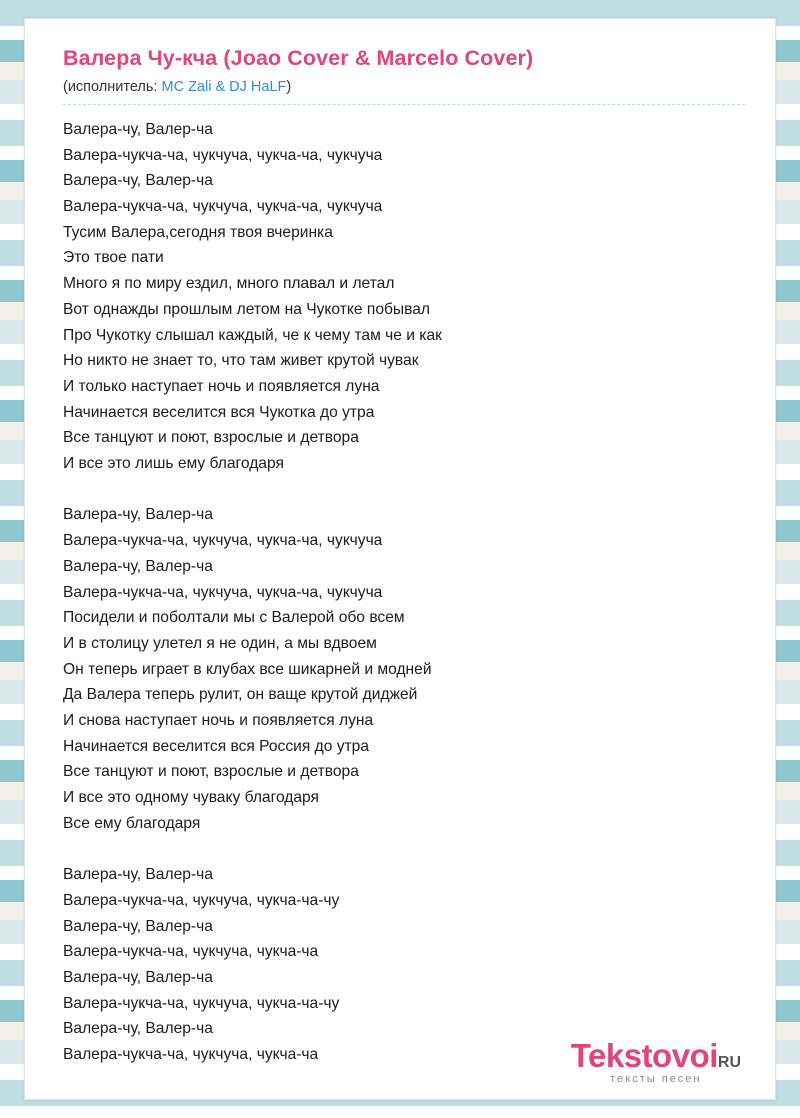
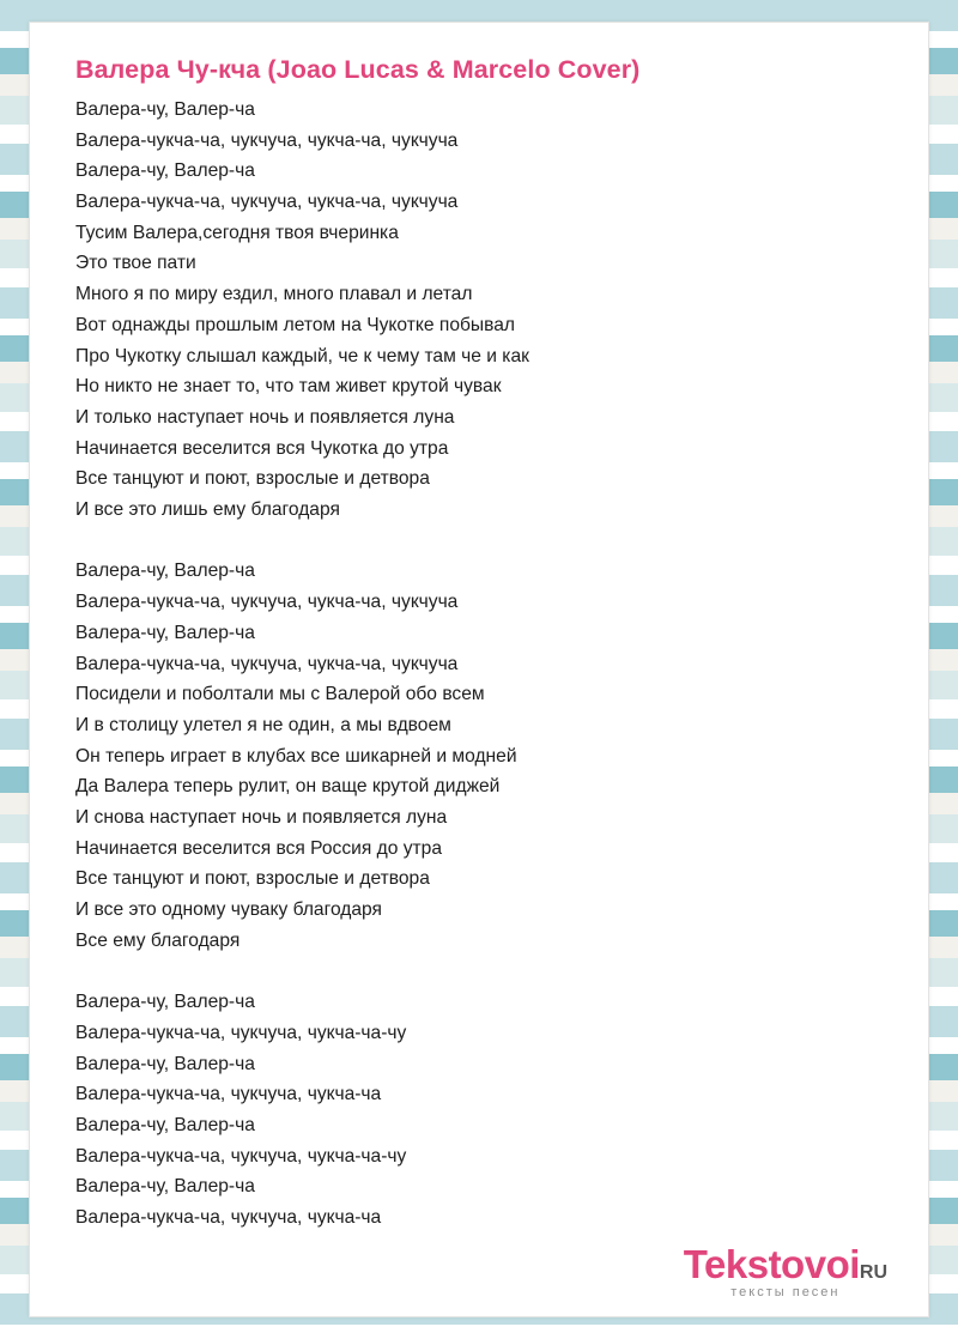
- Валера Чу-кча (Joao Cover & Marcelo Cover)
+ Валера Чу-кча (Joao Lucas & Marcelo Cover)
- (исполнитель: MC Zali & DJ HaLF)
  Валера-чу, Валер-ча
  Валера-чукча-ча, чукчуча, чукча-ча, чукчуча
  Валера-чу, Валер-ча
  Валера-чукча-ча, чукчуча, чукча-ча, чукчуча
  Тусим Валера,сегодня твоя вчеринка
  Это твое пати
  Много я по миру ездил, много плавал и летал
  Вот однажды прошлым летом на Чукотке побывал
  Про Чукотку слышал каждый, че к чему там че и как
  Но никто не знает то, что там живет крутой чувак
  И только наступает ночь и появляется луна
  Начинается веселится вся Чукотка до утра
  Все танцуют и поют, взрослые и детвора
  И все это лишь ему благодаря
  Валера-чу, Валер-ча
  Валера-чукча-ча, чукчуча, чукча-ча, чукчуча
  Валера-чу, Валер-ча
  Валера-чукча-ча, чукчуча, чукча-ча, чукчуча
  Посидели и поболтали мы с Валерой обо всем
  И в столицу улетел я не один, а мы вдвоем
  Он теперь играет в клубах все шикарней и модней
  Да Валера теперь рулит, он ваще крутой диджей
  И снова наступает ночь и появляется луна
  Начинается веселится вся Россия до утра
  Все танцуют и поют, взрослые и детвора
  И все это одному чуваку благодаря
  Все ему благодаря
  Валера-чу, Валер-ча
  Валера-чукча-ча, чукчуча, чукча-ча-чу
  Валера-чу, Валер-ча
  Валера-чукча-ча, чукчуча, чукча-ча
  Валера-чу, Валер-ча
  Валера-чукча-ча, чукчуча, чукча-ча-чу
  Валера-чу, Валер-ча
  Валера-чукча-ча, чукчуча, чукча-ча
  TekstovoiRU
  тексты песен
